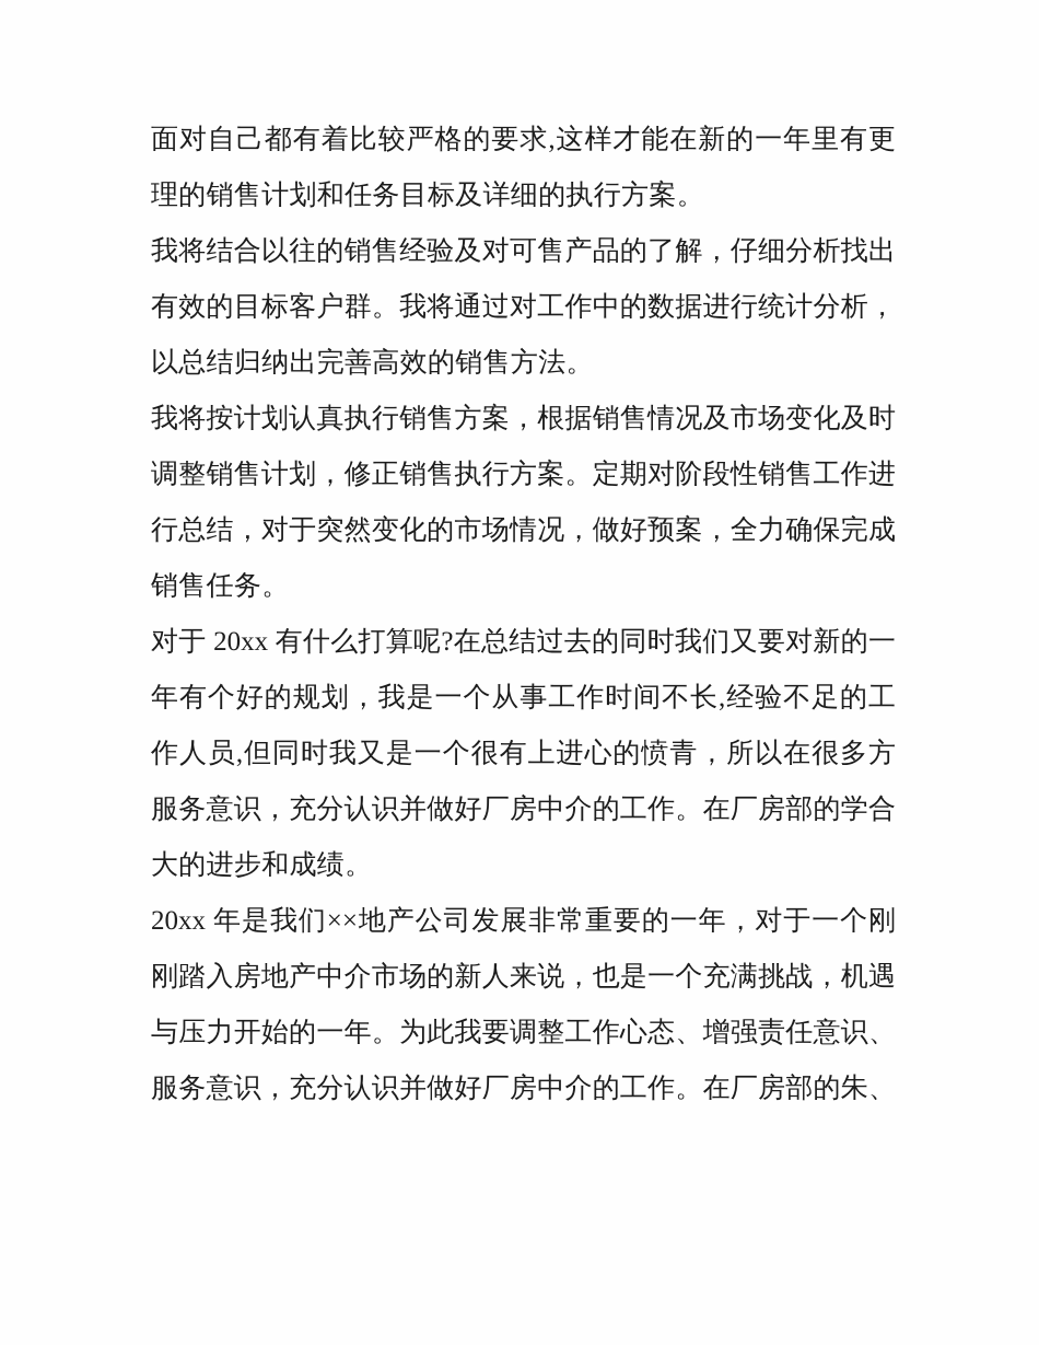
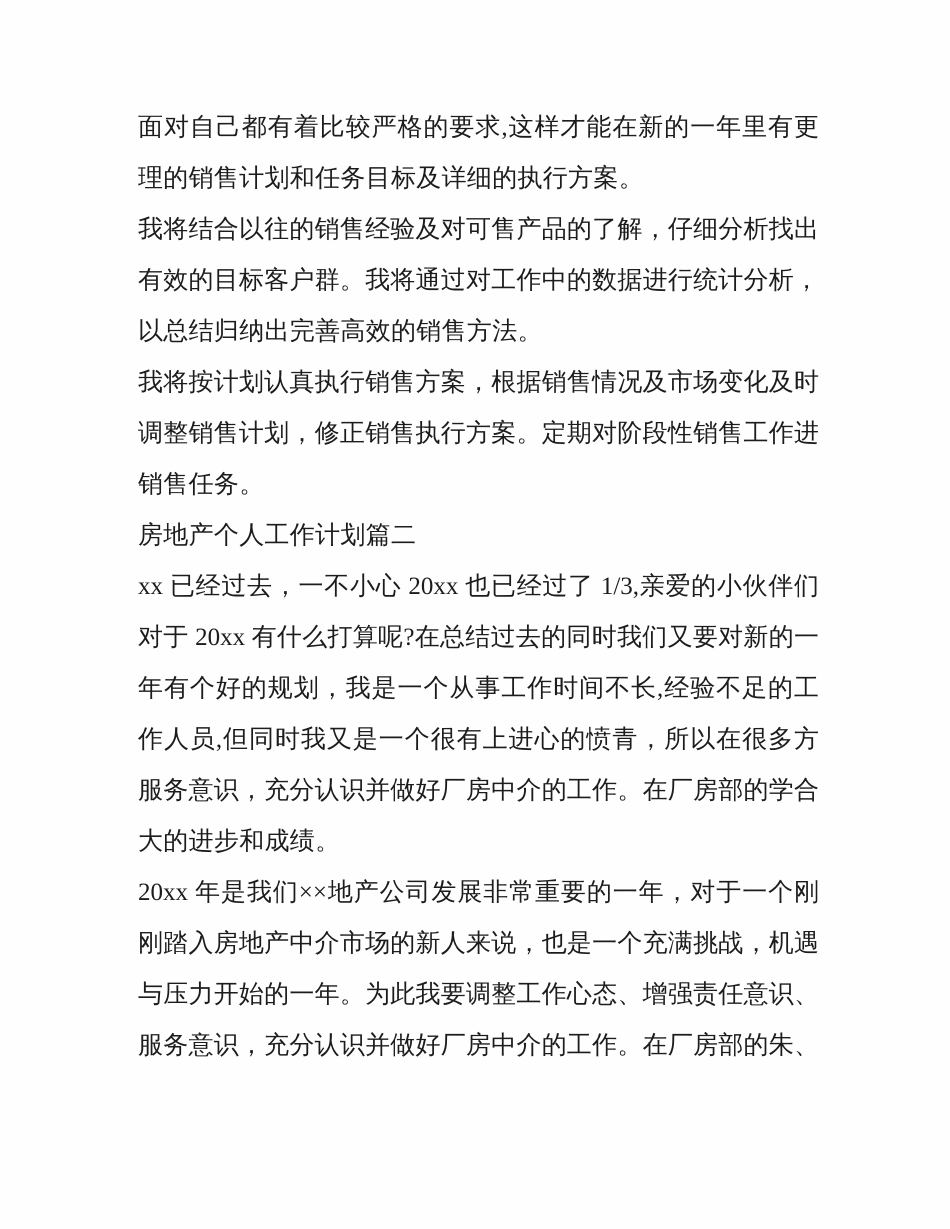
  面对自己都有着比较严格的要求,这样才能在新的一年里有更
  理的销售计划和任务目标及详细的执行方案。
  我将结合以往的销售经验及对可售产品的了解，仔细分析找出
  有效的目标客户群。我将通过对工作中的数据进行统计分析，
  以总结归纳出完善高效的销售方法。
  我将按计划认真执行销售方案，根据销售情况及市场变化及时
  调整销售计划，修正销售执行方案。定期对阶段性销售工作进
- 行总结，对于突然变化的市场情况，做好预案，全力确保完成
  销售任务。
+ 房地产个人工作计划篇二
+ xx 已经过去，一不小心 20xx 也已经过了 1/3,亲爱的小伙伴们
  对于 20xx 有什么打算呢?在总结过去的同时我们又要对新的一
  年有个好的规划，我是一个从事工作时间不长,经验不足的工
  作人员,但同时我又是一个很有上进心的愤青，所以在很多方
  服务意识，充分认识并做好厂房中介的工作。在厂房部的学合
  大的进步和成绩。
  20xx 年是我们××地产公司发展非常重要的一年，对于一个刚
  刚踏入房地产中介市场的新人来说，也是一个充满挑战，机遇
  与压力开始的一年。为此我要调整工作心态、增强责任意识、
  服务意识，充分认识并做好厂房中介的工作。在厂房部的朱、
